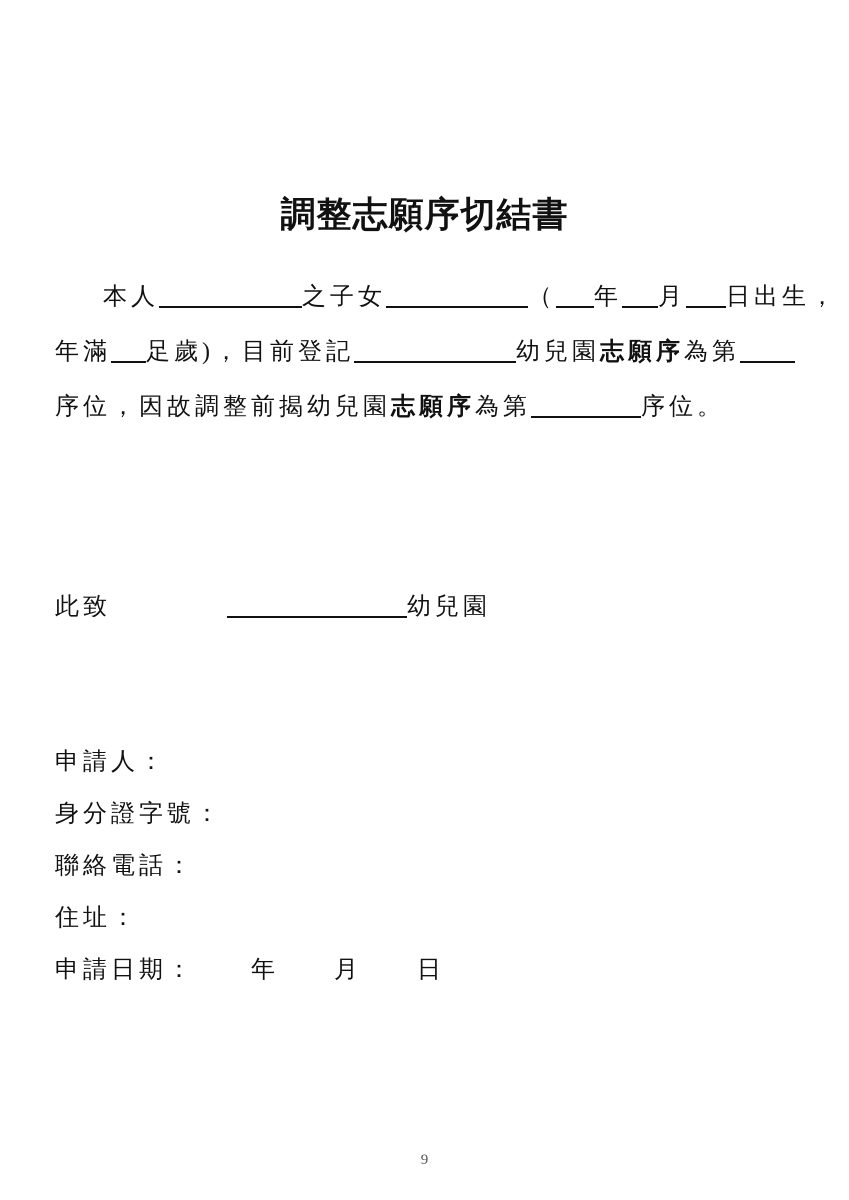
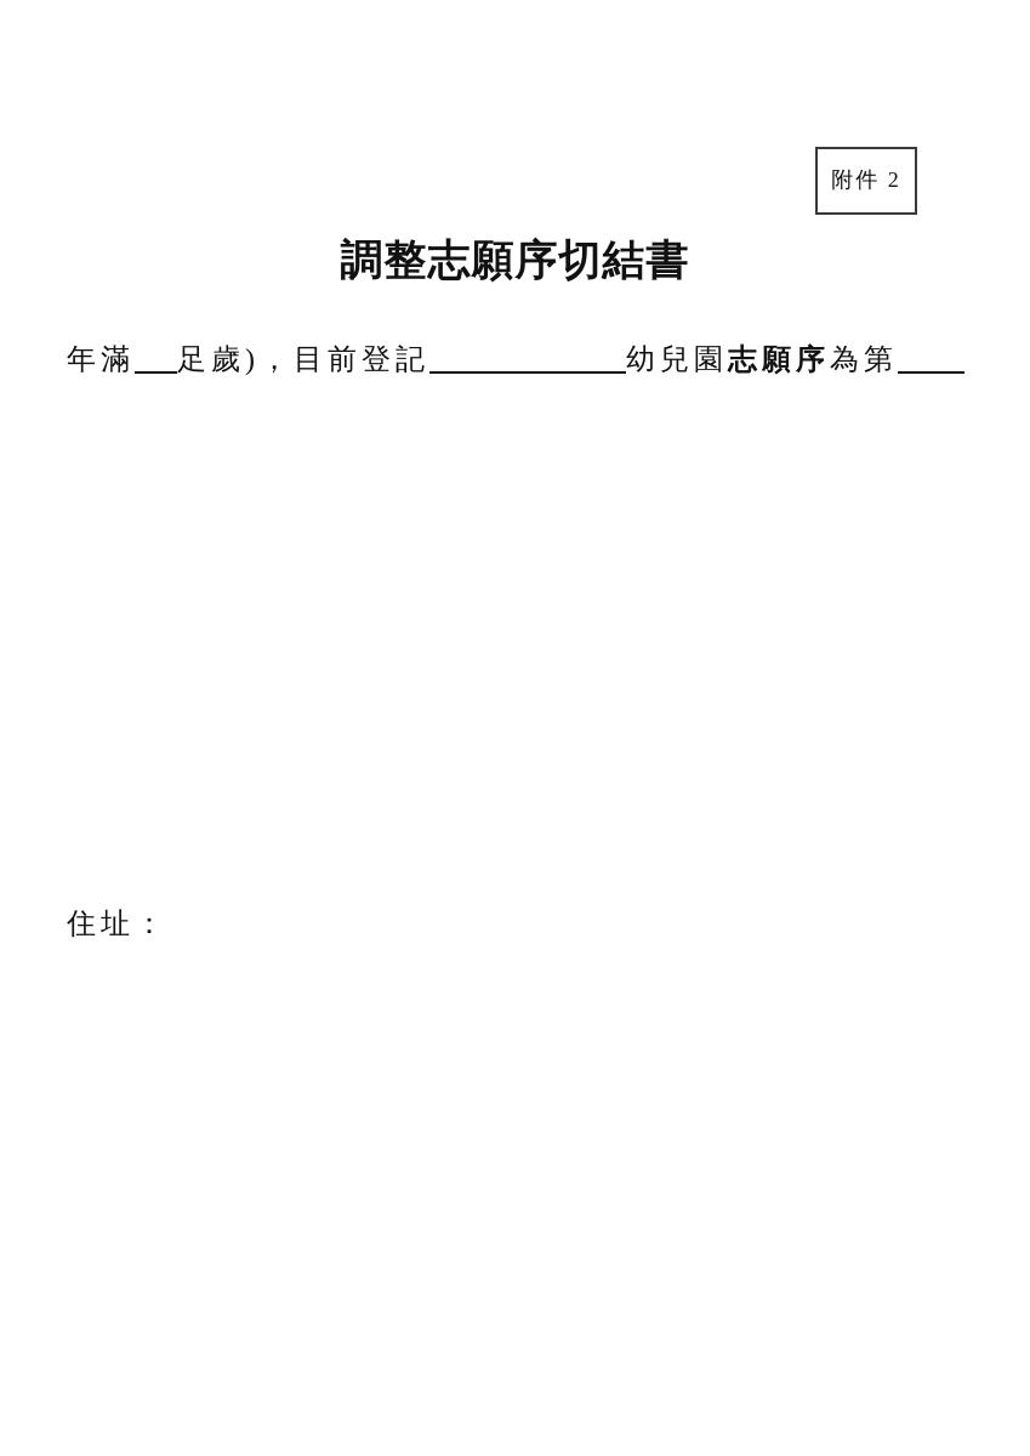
+ 附件 2
  調整志願序切結書
- 本人 之子女 （ 年 月 日出生，
  年滿 足歲)，目前登記 幼兒園志願序為第
- 序位，因故調整前揭幼兒園志願序為第 序位。
- 此致 幼兒園
- 申請人：
- 身分證字號：
- 聯絡電話：
  住址：
- 申請日期： 年 月 日
- 9
